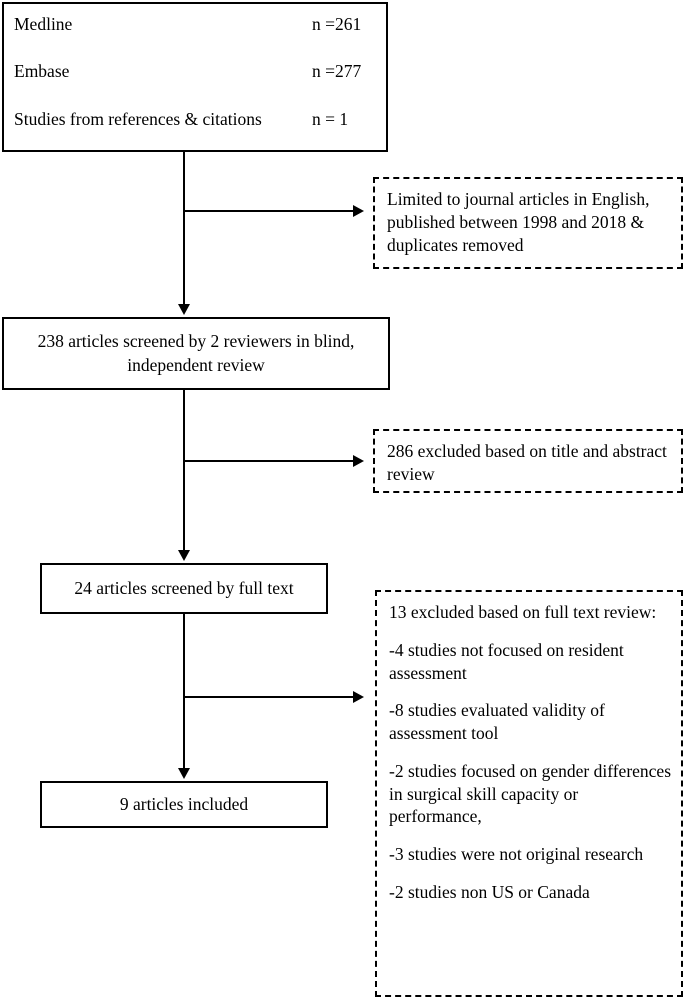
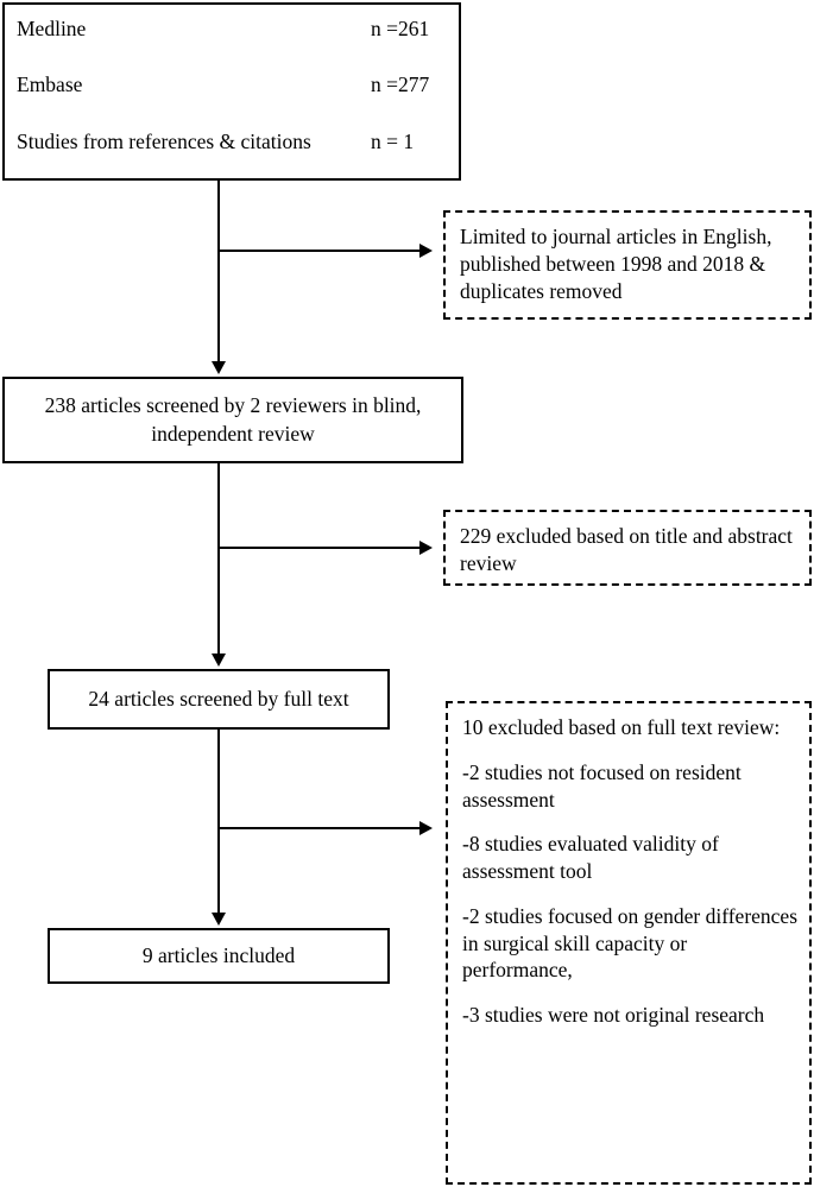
  Medline
  n =261
  Embase
  n =277
  Studies from references & citations
  n = 1
  Limited to journal articles in English, published between 1998 and 2018 & duplicates removed
  238 articles screened by 2 reviewers in blind, independent review
- 286 excluded based on title and abstract review
+ 229 excluded based on title and abstract review
  24 articles screened by full text
- 13 excluded based on full text review:
+ 10 excluded based on full text review:
- -4 studies not focused on resident assessment
+ -2 studies not focused on resident assessment
  -8 studies evaluated validity of assessment tool
  -2 studies focused on gender differences in surgical skill capacity or performance,
  -3 studies were not original research
- -2 studies non US or Canada
  9 articles included
